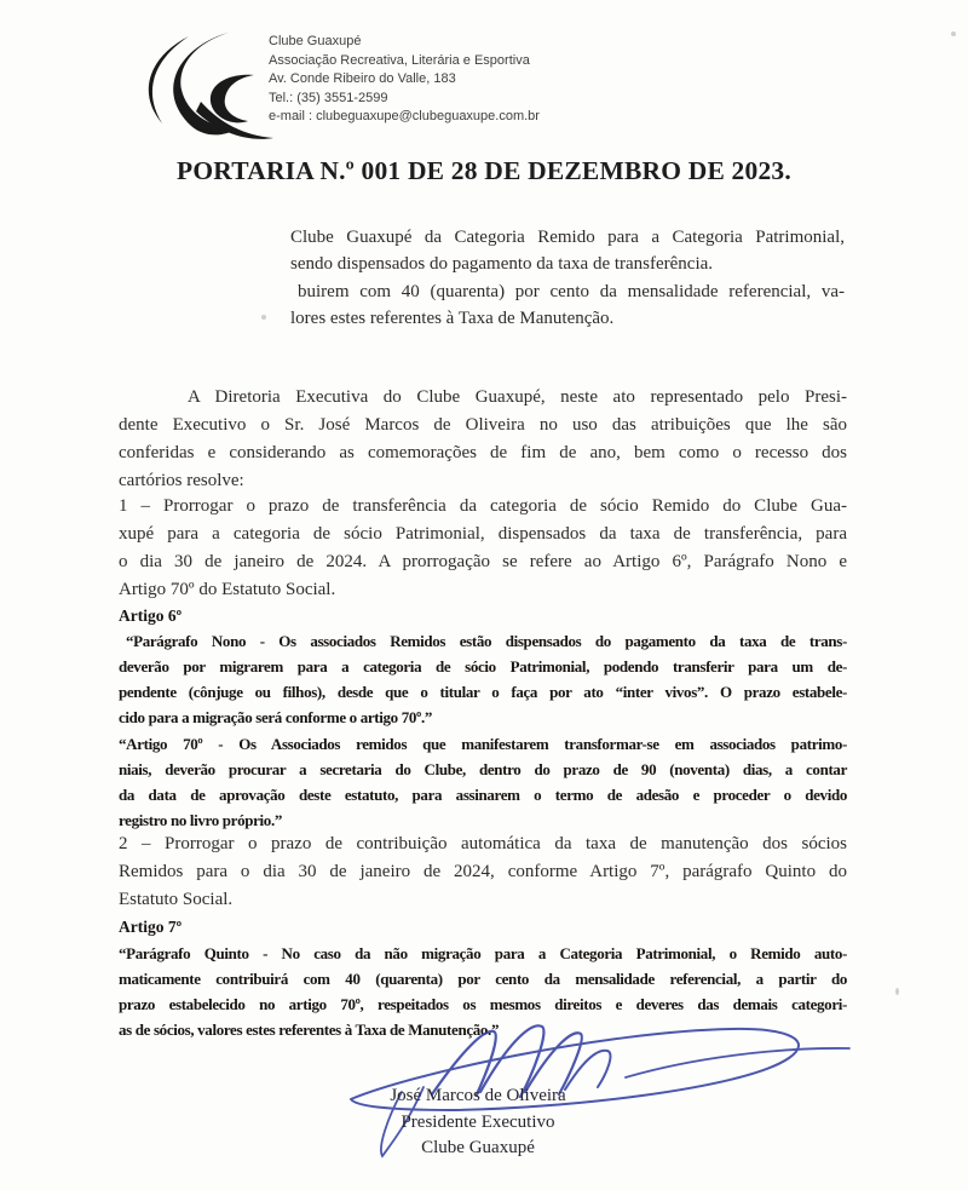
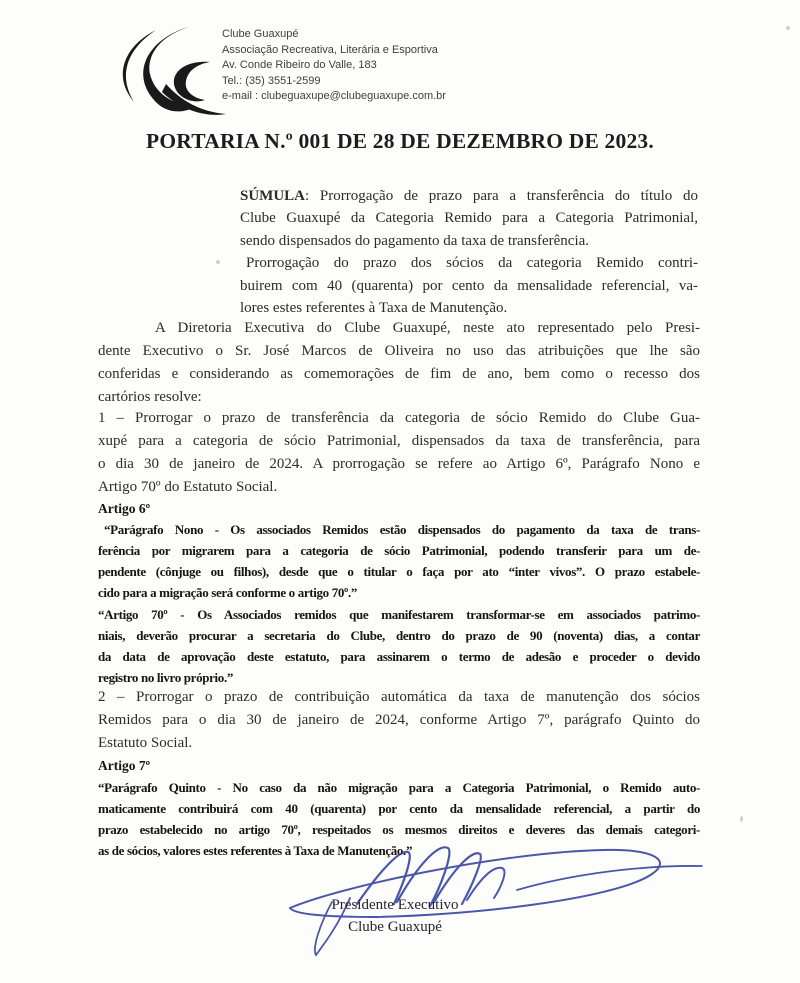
  Clube Guaxupé
  Associação Recreativa, Literária e Esportiva
  Av. Conde Ribeiro do Valle, 183
  Tel.: (35) 3551-2599
  e-mail : clubeguaxupe@clubeguaxupe.com.br
  PORTARIA N.º 001 DE 28 DE DEZEMBRO DE 2023.
+ SÚMULA: Prorrogação de prazo para a transferência do título do
  Clube Guaxupé da Categoria Remido para a Categoria Patrimonial,
  sendo dispensados do pagamento da taxa de transferência.
+ Prorrogação do prazo dos sócios da categoria Remido contri-
  buirem com 40 (quarenta) por cento da mensalidade referencial, va-
  lores estes referentes à Taxa de Manutenção.
  A Diretoria Executiva do Clube Guaxupé, neste ato representado pelo Presi-
  dente Executivo o Sr. José Marcos de Oliveira no uso das atribuições que lhe são
  conferidas e considerando as comemorações de fim de ano, bem como o recesso dos
  cartórios resolve:
  1 – Prorrogar o prazo de transferência da categoria de sócio Remido do Clube Gua-
  xupé para a categoria de sócio Patrimonial, dispensados da taxa de transferência, para
  o dia 30 de janeiro de 2024. A prorrogação se refere ao Artigo 6º, Parágrafo Nono e
  Artigo 70º do Estatuto Social.
  Artigo 6º
  “Parágrafo Nono - Os associados Remidos estão dispensados do pagamento da taxa de trans-
- deverão por migrarem para a categoria de sócio Patrimonial, podendo transferir para um de-
+ ferência por migrarem para a categoria de sócio Patrimonial, podendo transferir para um de-
  pendente (cônjuge ou filhos), desde que o titular o faça por ato “inter vivos”. O prazo estabele-
  cido para a migração será conforme o artigo 70º.”
  “Artigo 70º - Os Associados remidos que manifestarem transformar-se em associados patrimo-
  niais, deverão procurar a secretaria do Clube, dentro do prazo de 90 (noventa) dias, a contar
  da data de aprovação deste estatuto, para assinarem o termo de adesão e proceder o devido
  registro no livro próprio.”
  2 – Prorrogar o prazo de contribuição automática da taxa de manutenção dos sócios
  Remidos para o dia 30 de janeiro de 2024, conforme Artigo 7º, parágrafo Quinto do
  Estatuto Social.
  Artigo 7º
  “Parágrafo Quinto - No caso da não migração para a Categoria Patrimonial, o Remido auto-
  maticamente contribuirá com 40 (quarenta) por cento da mensalidade referencial, a partir do
  prazo estabelecido no artigo 70º, respeitados os mesmos direitos e deveres das demais categori-
  as de sócios, valores estes referentes à Taxa de Manutenção.”
- José Marcos de Oliveira
  Presidente Executivo
  Clube Guaxupé
